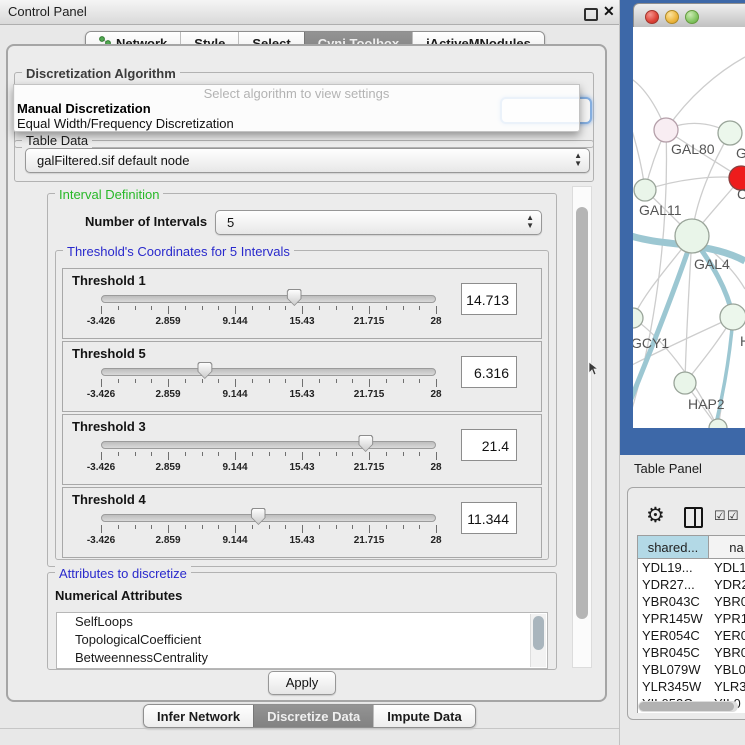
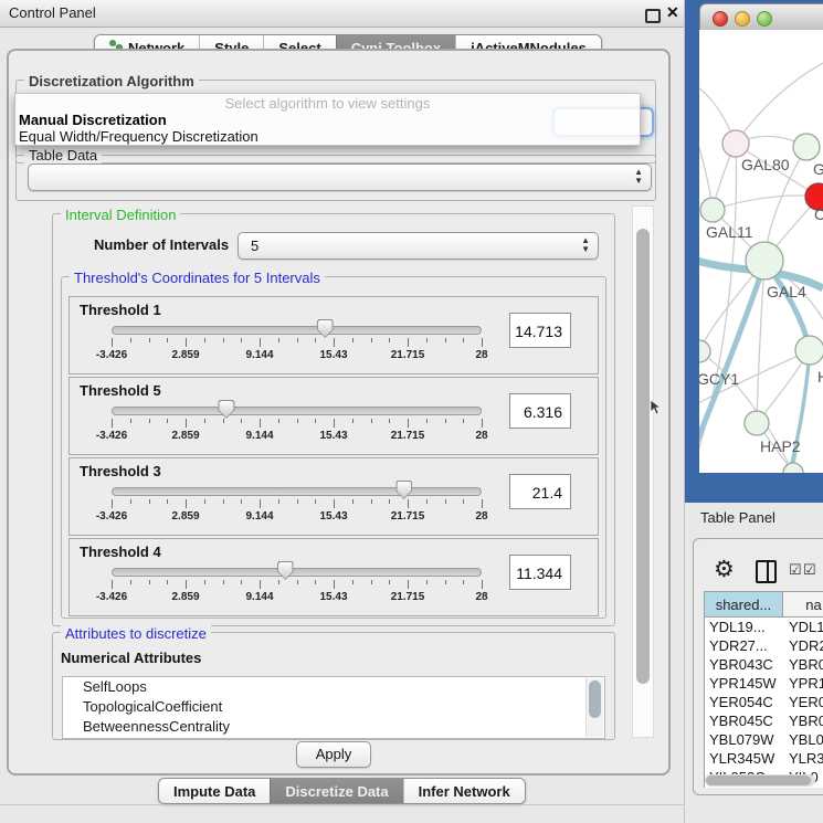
  Control Panel
  ✕
  Network
  Style
  Select
  Cyni Toolbox
  jActiveMNodules
  Discretization Algorithm
  Select algorithm to view settings
  Manual Discretization
  Equal Width/Frequency Discretization
  Table Data
- galFiltered.sif default node
  ▲
  ▼
  Interval Definition
  Number of Intervals
  5
  ▲
  ▼
  Threshold's Coordinates for 5 Intervals
  Threshold 1
  -3.426
  2.859
  9.144
  15.43
  21.715
  28
  14.713
  Threshold 5
  -3.426
  2.859
  9.144
  15.43
  21.715
  28
  6.316
  Threshold 3
  -3.426
  2.859
  9.144
  15.43
  21.715
  28
  21.4
  Threshold 4
  -3.426
  2.859
  9.144
  15.43
  21.715
  28
  11.344
  Attributes to discretize
  Numerical Attributes
  SelfLoops
  TopologicalCoefficient
  BetweennessCentrality
  Apply
- Infer Network
+ Impute Data
  Discretize Data
- Impute Data
+ Infer Network
  GAL80
  G
  C
  GAL11
  GAL4
  GCY1
  HAP2
  Table Panel
  ⚙
  ☑
  ☑
  shared...
  na
  YDL19...
  YDL1
  YDR27...
  YDR
  YBR043C
  YBR0
  YPR145W
  YPR1
  YER054C
  YER0
  YBR045C
  YBR0
  YBL079W
  YBL0
  YLR345W
  YLR3
